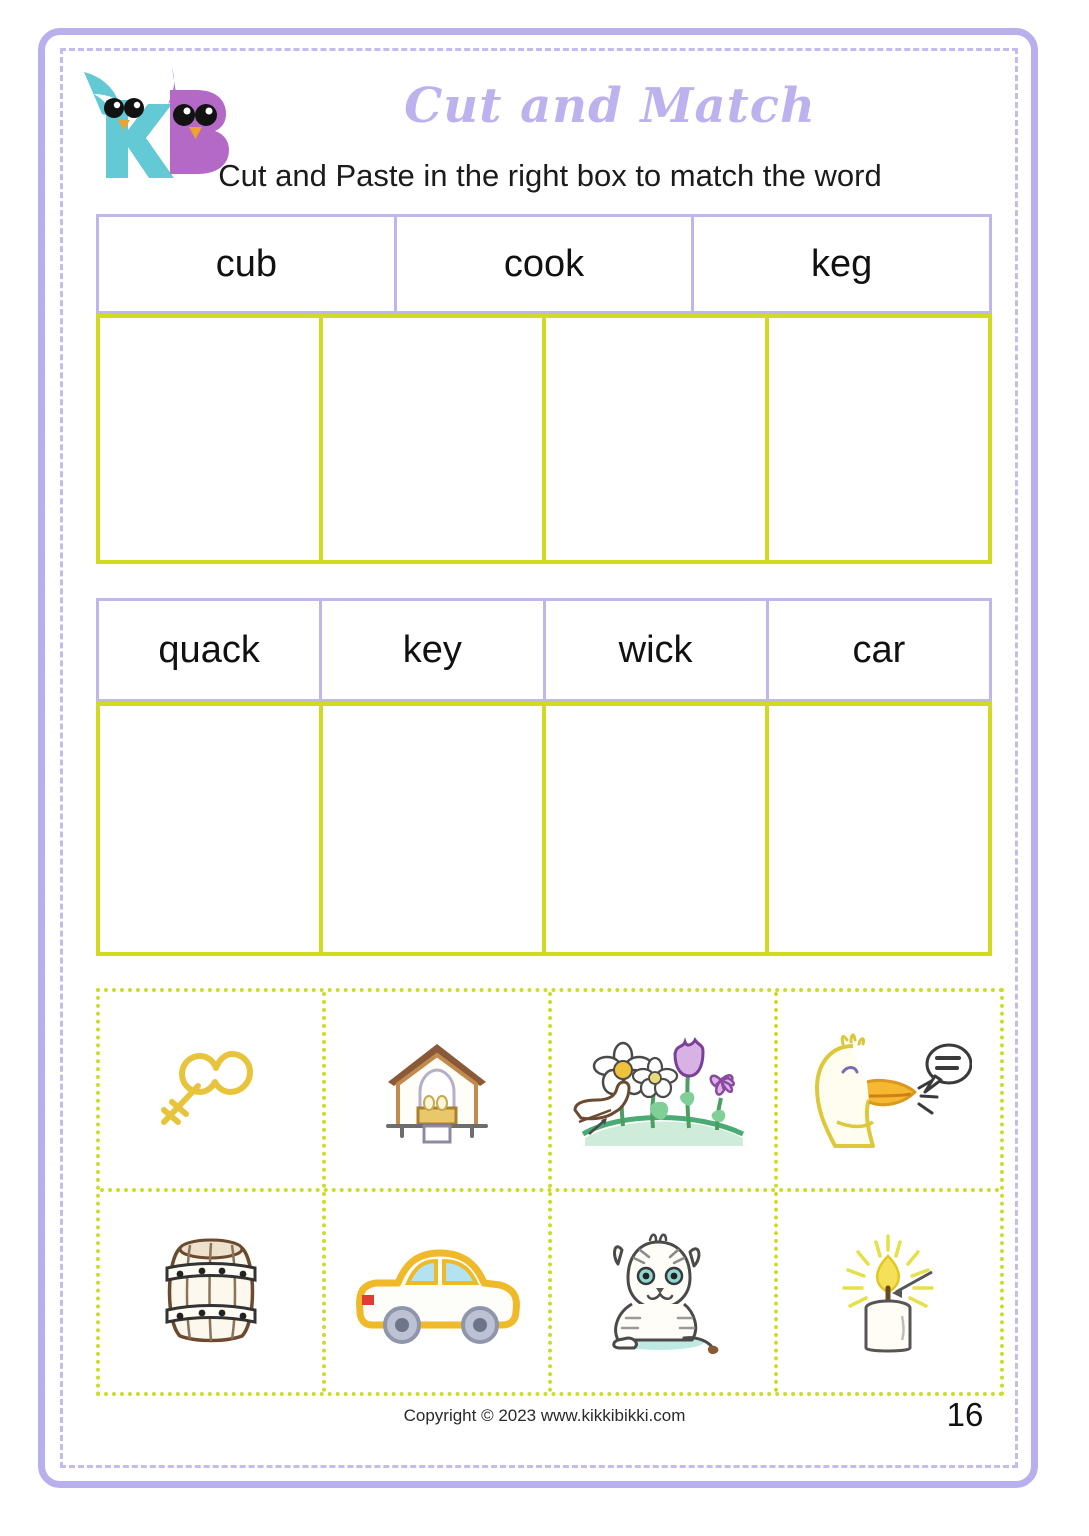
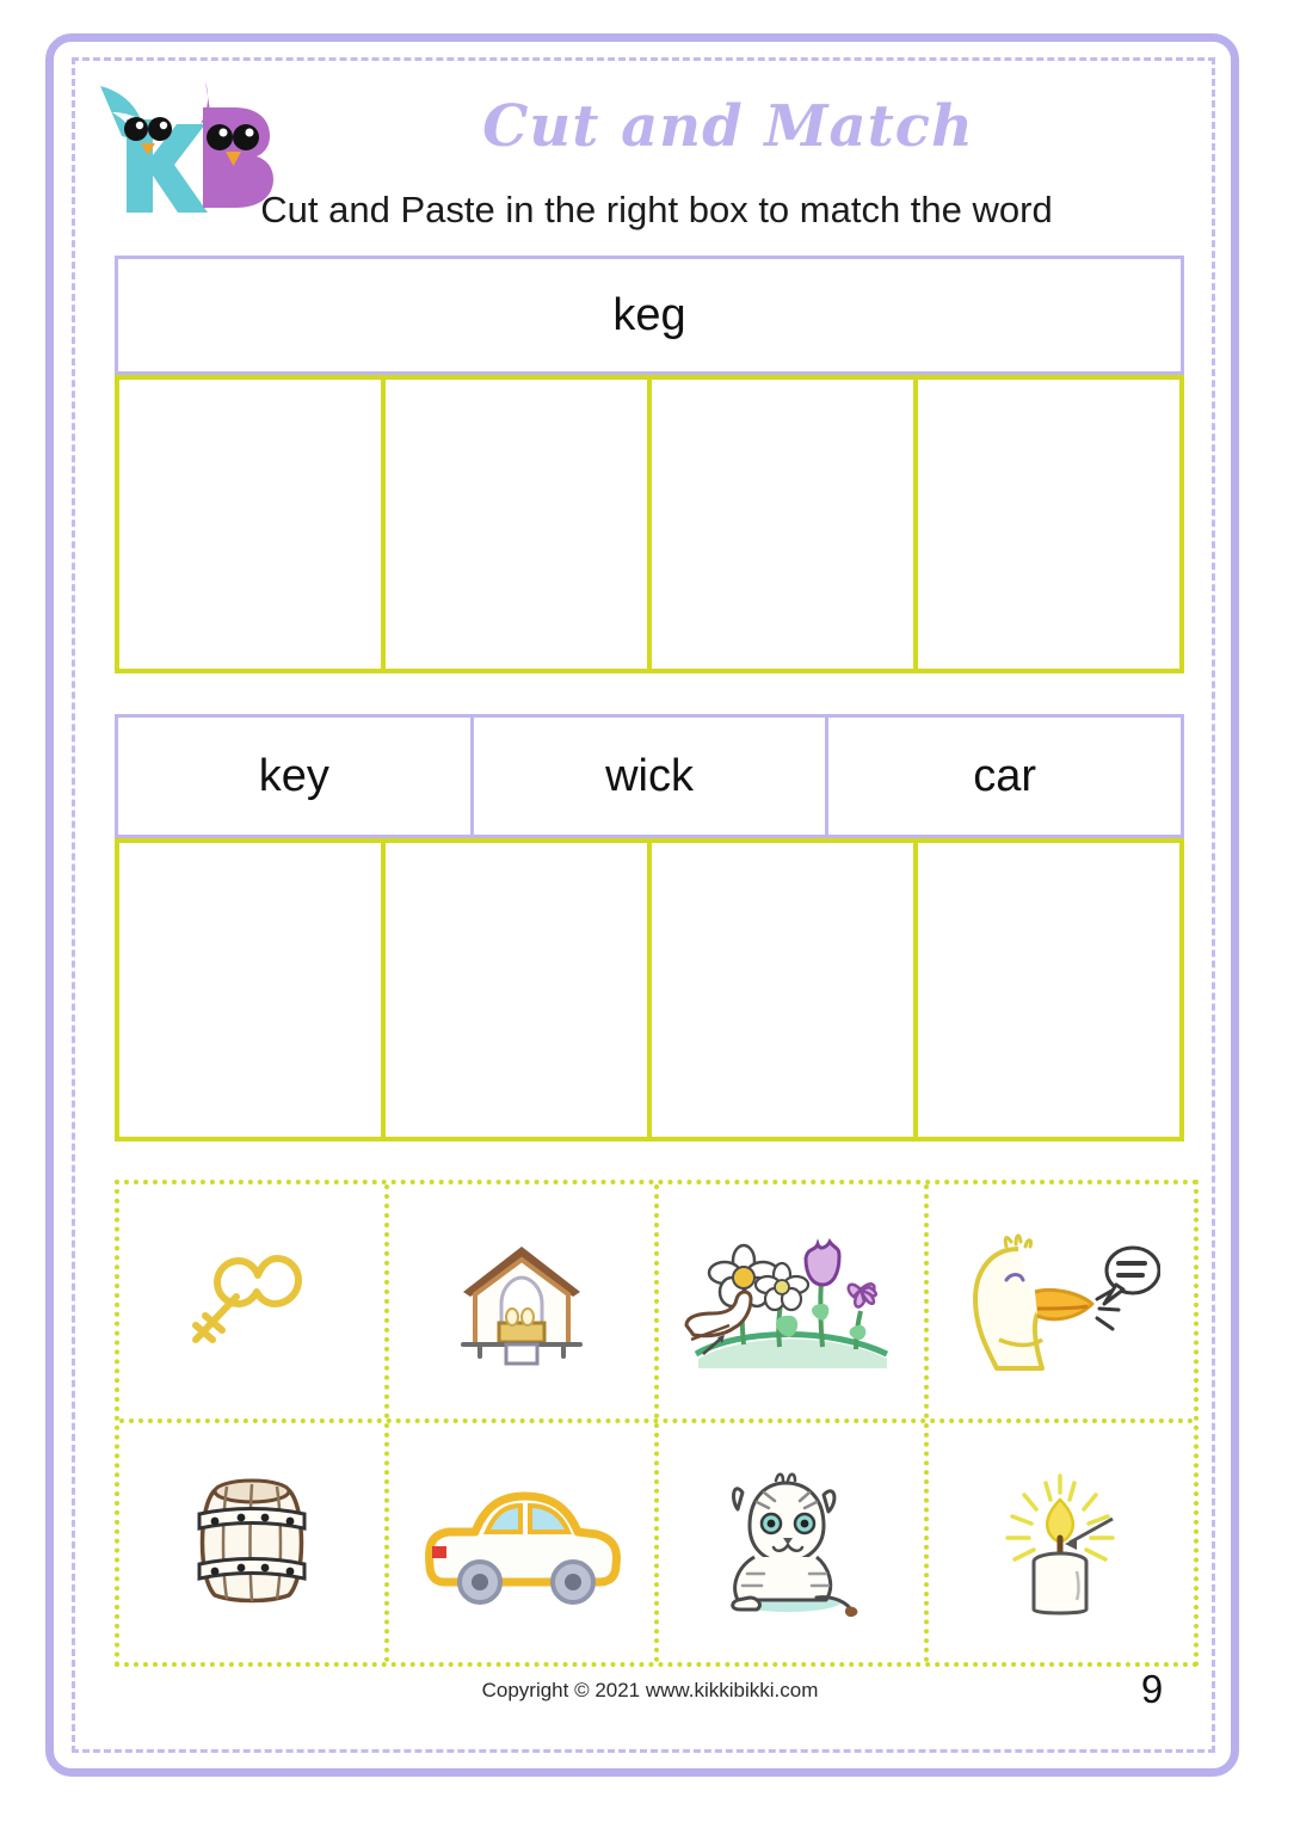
  Cut and Match
  Cut and Paste in the right box to match the word
- cub
- cook
  keg
- quack
  key
  wick
  car
- Copyright © 2023 www.kikkibikki.com
+ Copyright © 2021 www.kikkibikki.com
- 16
+ 9
